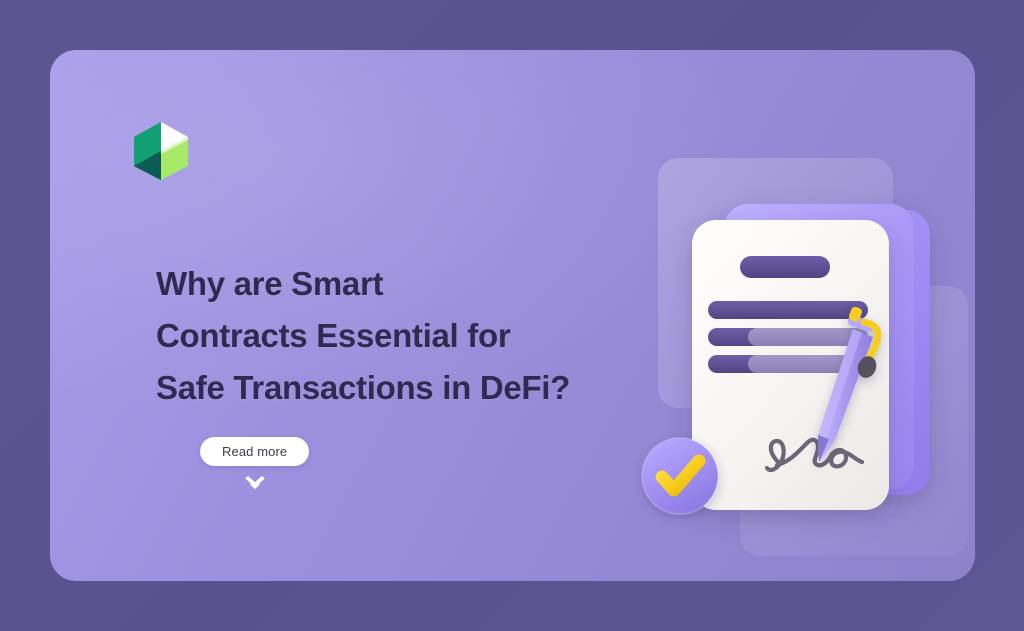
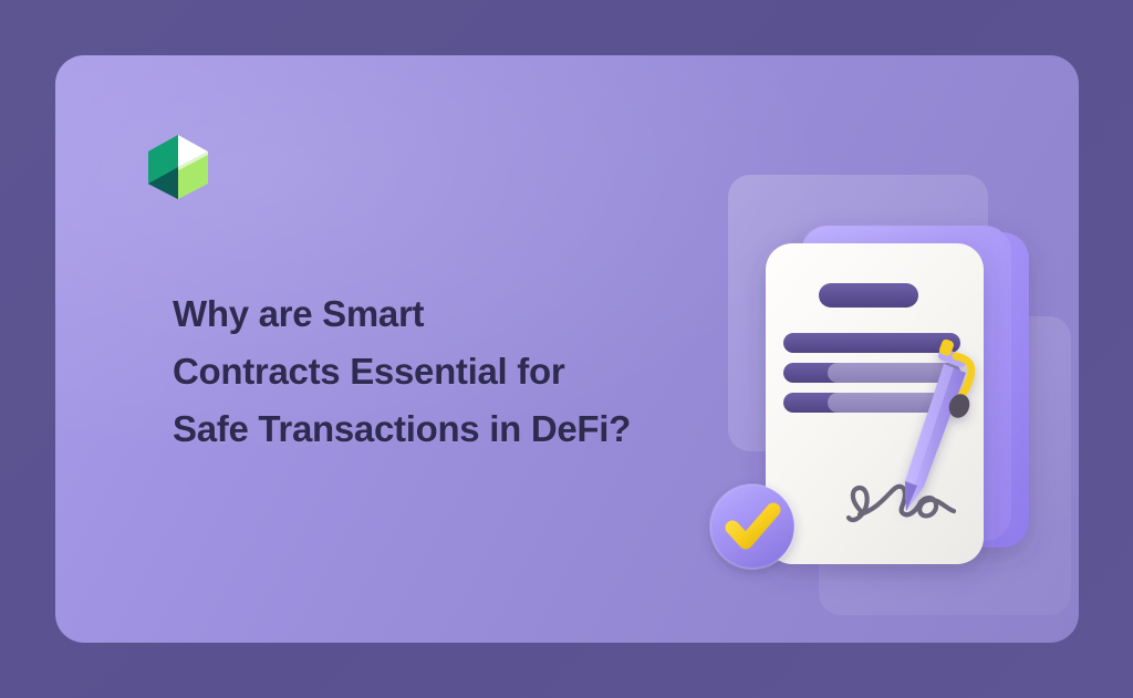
  Why are Smart
  Contracts Essential for
  Safe Transactions in DeFi?
- Read more
